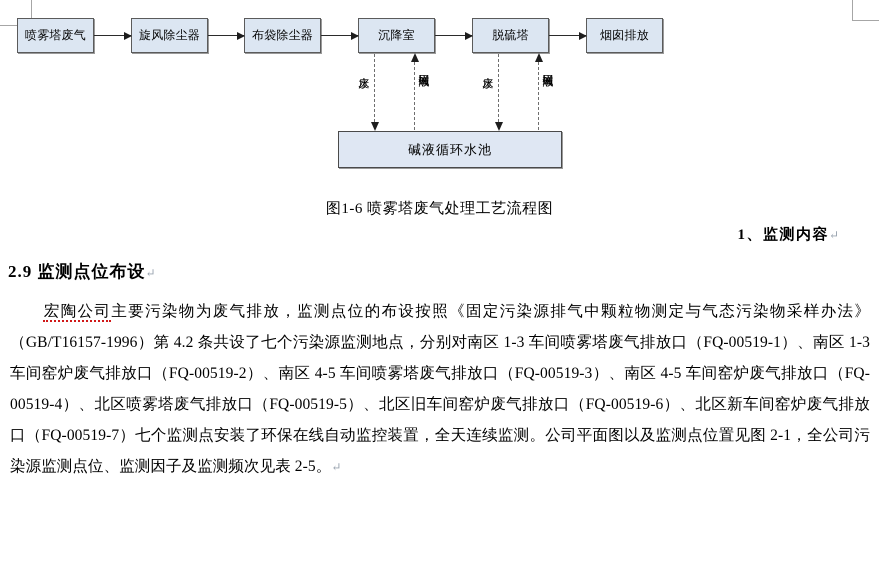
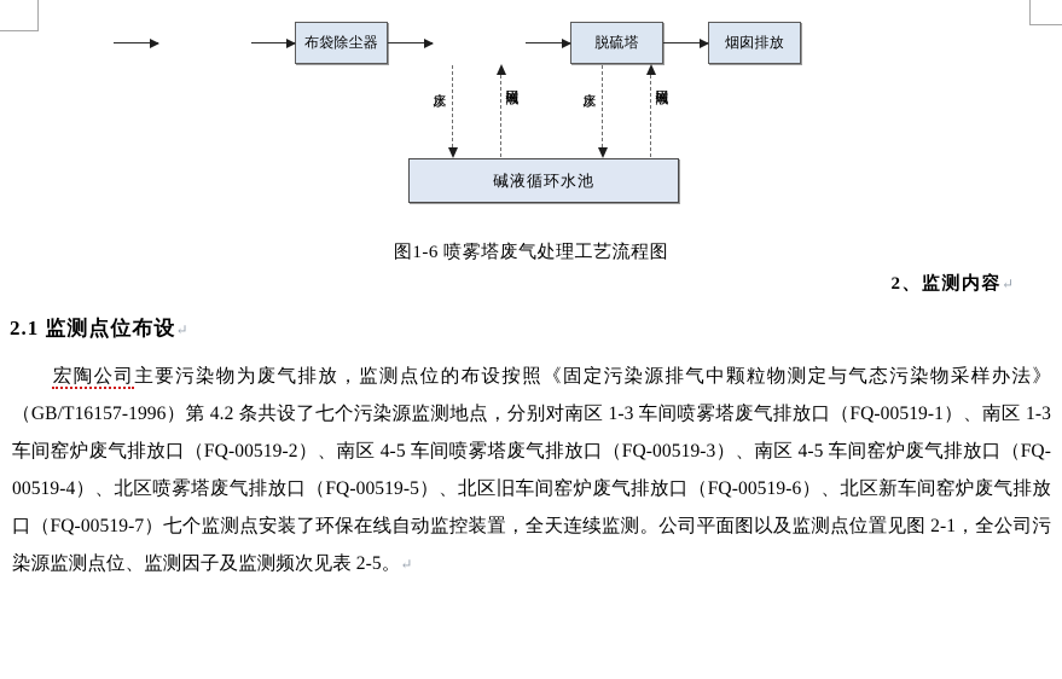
- 喷雾塔废气
- 旋风除尘器
  布袋除尘器
- 沉降室
  脱硫塔
  烟囱排放
  碱液循环水池
  图1-6 喷雾塔废气处理工艺流程图
- 1、监测内容↵
+ 2、监测内容↵
- 2.9 监测点位布设↵
+ 2.1 监测点位布设↵
  宏陶公司主要污染物为废气排放，监测点位的布设按照《固定污染源排气中颗粒物测定与气态污染物采样办法》（GB/T16157-1996）第 4.2 条共设了七个污染源监测地点，分别对南区 1-3 车间喷雾塔废气排放口（FQ-00519-1）、南区 1-3 车间窑炉废气排放口（FQ-00519-2）、南区 4-5 车间喷雾塔废气排放口（FQ-00519-3）、南区 4-5 车间窑炉废气排放口（FQ-00519-4）、北区喷雾塔废气排放口（FQ-00519-5）、北区旧车间窑炉废气排放口（FQ-00519-6）、北区新车间窑炉废气排放口（FQ-00519-7）七个监测点安装了环保在线自动监控装置，全天连续监测。公司平面图以及监测点位置见图 2-1，全公司污染源监测点位、监测因子及监测频次见表 2-5。↵
